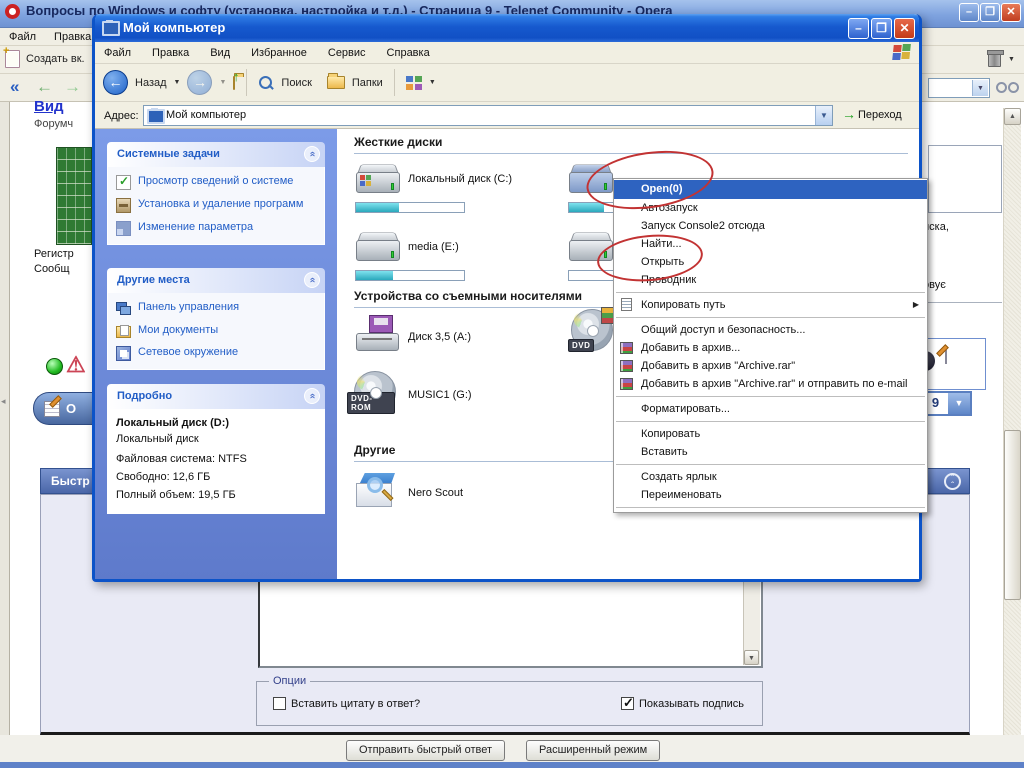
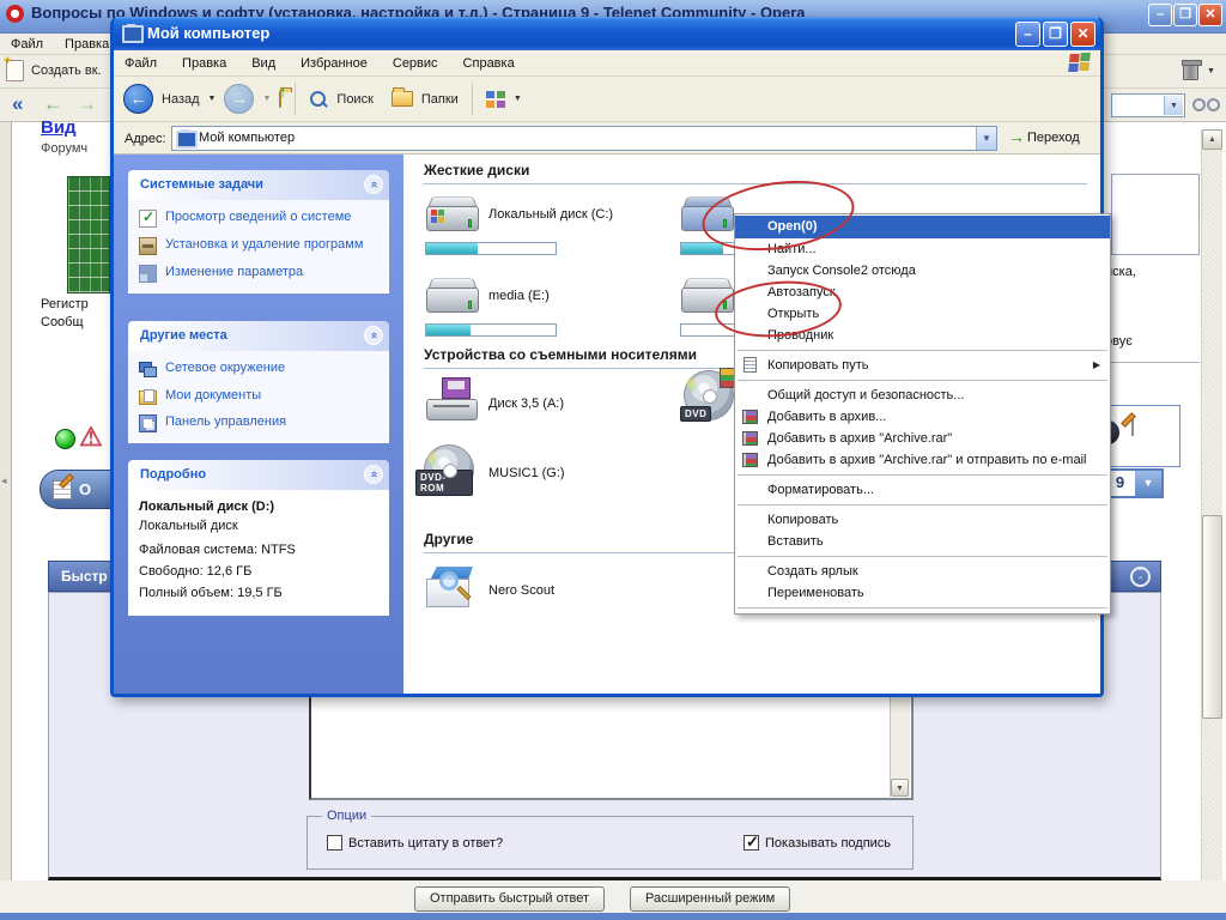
  Вопросы по Windows и софту (установка, настройка и т.д.) - Страница 9 - Telenet Community - Opera
  –
  ❐
  ✕
  Файл
  Правка
  Создать вк.
  «
  ←
  →
  ◂
  Вид
  Форумч
  Регистр
  Сообщ
  ⚠
  О
  ска,
  вує
  9
  ▼
  Быстр
  ˆ
  ˆ
  Опции
  Вставить цитату в ответ?
  Показывать подпись
  Отправить быстрый ответ
  Расширенный режим
  Мой компьютер
  –
  ❐
  ✕
  Файл
  Правка
  Вид
  Избранное
  Сервис
  Справка
  ←
  Назад
  →
  ↑
  Поиск
  Папки
  Адрес:
  Мой компьютер
  ▼
  →
  Переход
  Системные задачи
  Просмотр сведений о системе
  Установка и удаление программ
  Изменение параметра
  Другие места
- Панель управления
+ Сетевое окружение
  Мои документы
- Сетевое окружение
+ Панель управления
  Подробно
  Локальный диск (D:)
  Локальный диск
  Файловая система: NTFS
  Свободно: 12,6 ГБ
  Полный объем: 19,5 ГБ
  Жесткие диски
  Локальный диск (C:)
  media (E:)
  Устройства со съемными носителями
  Диск 3,5 (A:)
  DVD
  DVD-ROM
  MUSIC1 (G:)
  Другие
  Nero Scout
  Open(0)
- Автозапуск
+ Найти...
  Запуск Console2 отсюда
- Найти...
+ Автозапуск
  Открыть
  Проводник
  Копировать путь
  ▶
  Общий доступ и безопасность...
  Добавить в архив...
  Добавить в архив "Archive.rar"
  Добавить в архив "Archive.rar" и отправить по e-mail
  Форматировать...
  Копировать
  Вставить
  Создать ярлык
  Переименовать
